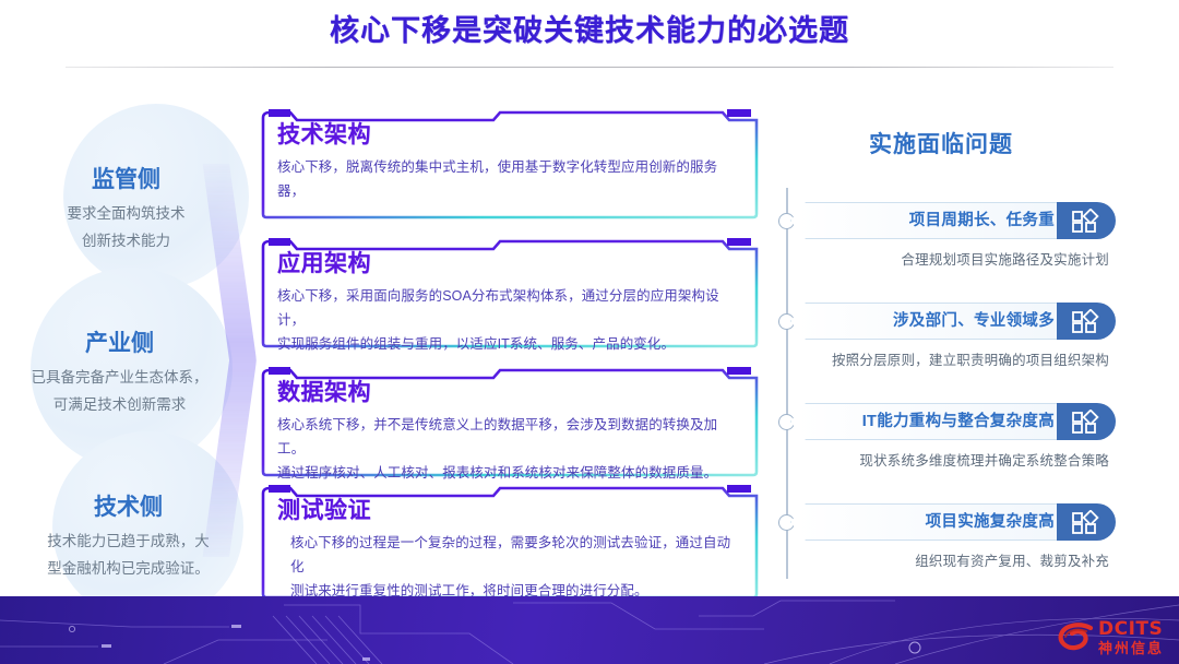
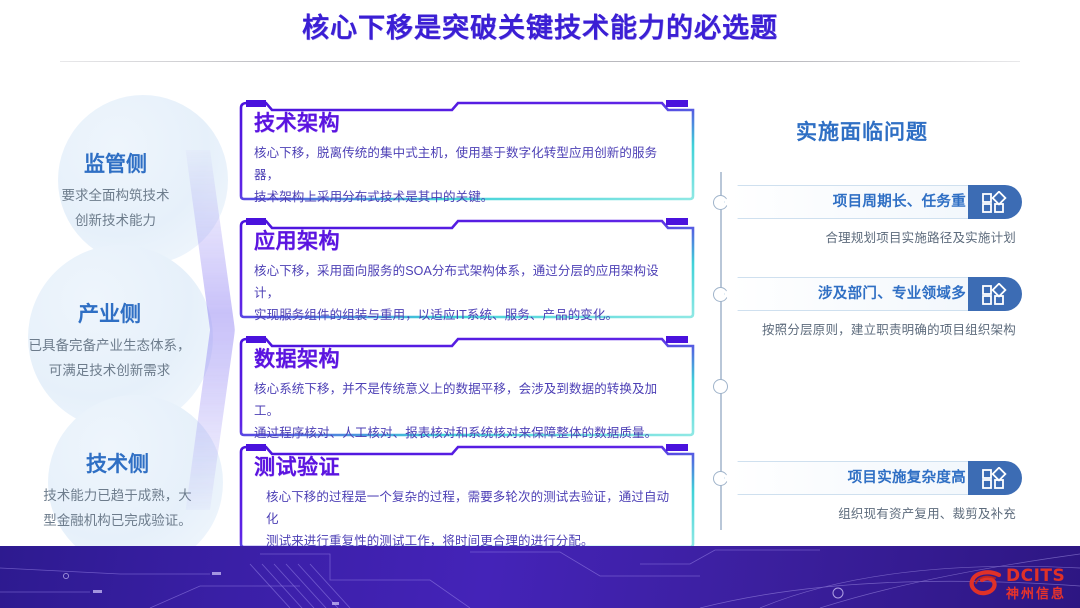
  核心下移是突破关键技术能力的必选题
  监管侧
  要求全面构筑技术
  创新技术能力
  产业侧
  已具备完备产业生态体系，
  可满足技术创新需求
  技术侧
  技术能力已趋于成熟，大
  型金融机构已完成验证。
  技术架构
  核心下移，脱离传统的集中式主机，使用基于数字化转型应用创新的服务器，
+ 技术架构上采用分布式技术是其中的关键。
  应用架构
  核心下移，采用面向服务的SOA分布式架构体系，通过分层的应用架构设计，
  实现服务组件的组装与重用，以适应IT系统、服务、产品的变化。
  数据架构
  核心系统下移，并不是传统意义上的数据平移，会涉及到数据的转换及加工。
  通过程序核对、人工核对、报表核对和系统核对来保障整体的数据质量。
  测试验证
  核心下移的过程是一个复杂的过程，需要多轮次的测试去验证，通过自动化
  测试来进行重复性的测试工作，将时间更合理的进行分配。
  实施面临问题
  项目周期长、任务重
  合理规划项目实施路径及实施计划
  涉及部门、专业领域多
  按照分层原则，建立职责明确的项目组织架构
- IT能力重构与整合复杂度高
- 现状系统多维度梳理并确定系统整合策略
  项目实施复杂度高
  组织现有资产复用、裁剪及补充
  DCITS
  神州信息
